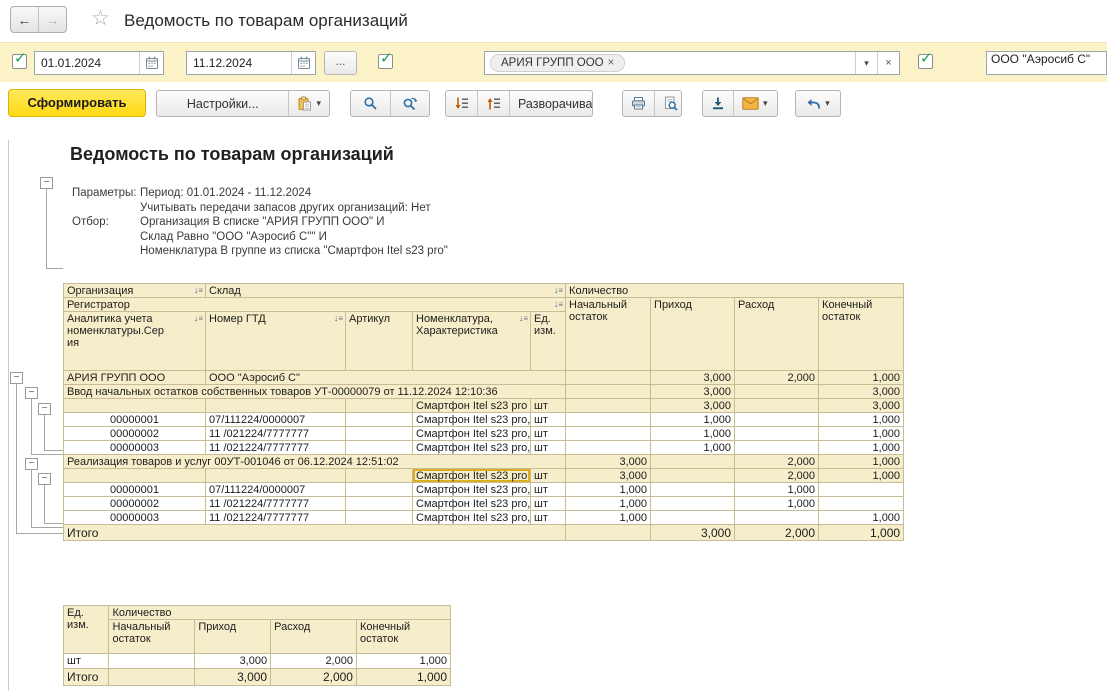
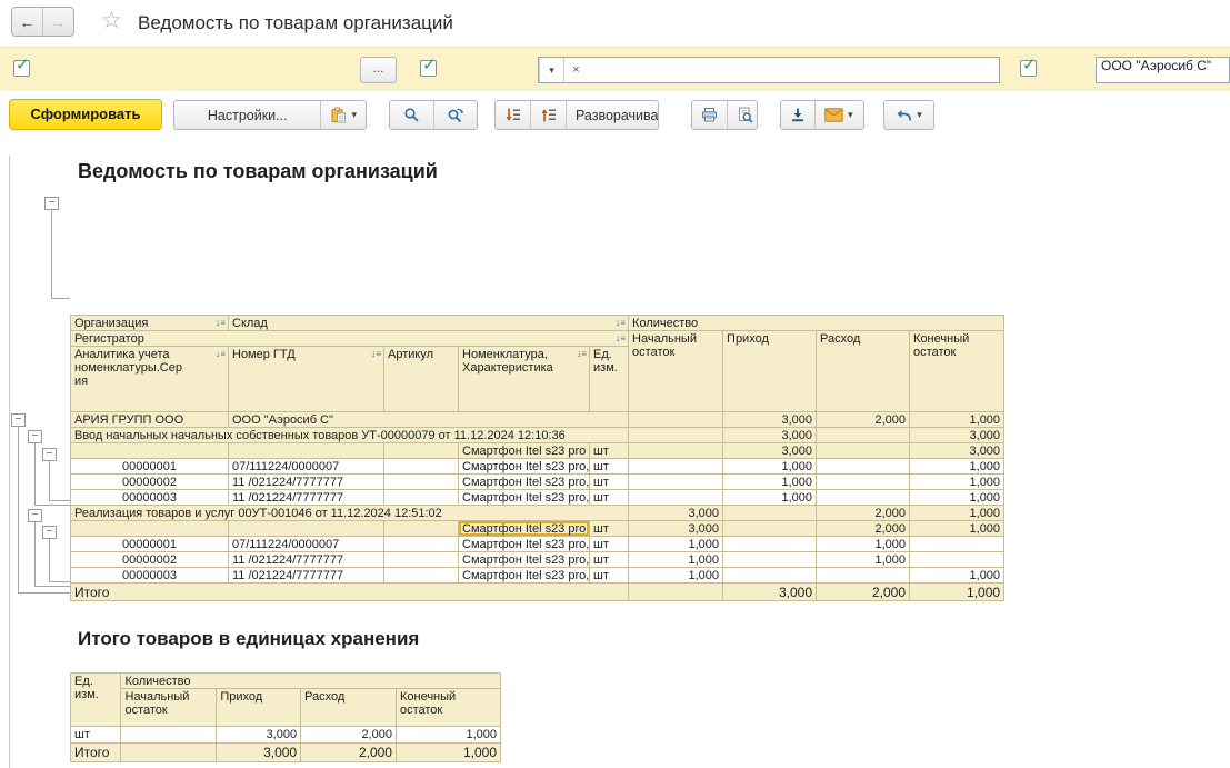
  ←
  →
  ☆
  Ведомость по товарам организаций
  ✓
- 01.01.2024
- 11.12.2024
  ...
  ✓
- АРИЯ ГРУПП ООО ×
  ▾
  ×
  ✓
  ООО "Аэросиб С"
  Сформировать
  Настройки...
  ▾
  Разворачива
  ▾
  ▾
  −
  −
  −
  −
  −
  −
  Ведомость по товарам организаций
- Параметры:
- Период: 01.01.2024 - 11.12.2024
- Учитывать передачи запасов других организаций: Нет
- Отбор:
- Организация В списке "АРИЯ ГРУПП ООО" И
- Склад Равно "ООО "Аэросиб С"" И
- Номенклатура В группе из списка "Смартфон Itel s23 pro"
  Организация ↓≡	Склад ↓≡	Количество
  Регистратор ↓≡	Начальный остаток	Приход	Расход	Конечный остаток
  Аналитика учета номенклатуры.Сер ия↓≡	Номер ГТД ↓≡	Артикул	Номенклатура, Характеристика↓≡	Ед. изм.
  АРИЯ ГРУПП ООО	ООО "Аэросиб С"		3,000	2,000	1,000
- Ввод начальных остатков собственных товаров УТ-00000079 от 11.12.2024 12:10:36		3,000		3,000
+ Ввод начальных начальных собственных товаров УТ-00000079 от 11.12.2024 12:10:36		3,000		3,000
  			Смартфон Itel s23 pro	шт		3,000		3,000
  00000001	07/111224/0000007		Смартфон Itel s23 pro,	шт		1,000		1,000
  00000002	11 /021224/7777777		Смартфон Itel s23 pro,	шт		1,000		1,000
  00000003	11 /021224/7777777		Смартфон Itel s23 pro,	шт		1,000		1,000
- Реализация товаров и услуг 00УТ-001046 от 06.12.2024 12:51:02	3,000		2,000	1,000
+ Реализация товаров и услуг 00УТ-001046 от 11.12.2024 12:51:02	3,000		2,000	1,000
  			Смартфон Itel s23 pro	шт	3,000		2,000	1,000
  00000001	07/111224/0000007		Смартфон Itel s23 pro,	шт	1,000		1,000
  00000002	11 /021224/7777777		Смартфон Itel s23 pro,	шт	1,000		1,000
  00000003	11 /021224/7777777		Смартфон Itel s23 pro,	шт	1,000			1,000
  Итого		3,000	2,000	1,000
+ Итого товаров в единицах хранения
  Ед. изм.	Количество
  Начальный остаток	Приход	Расход	Конечный остаток
  шт		3,000	2,000	1,000
  Итого		3,000	2,000	1,000
